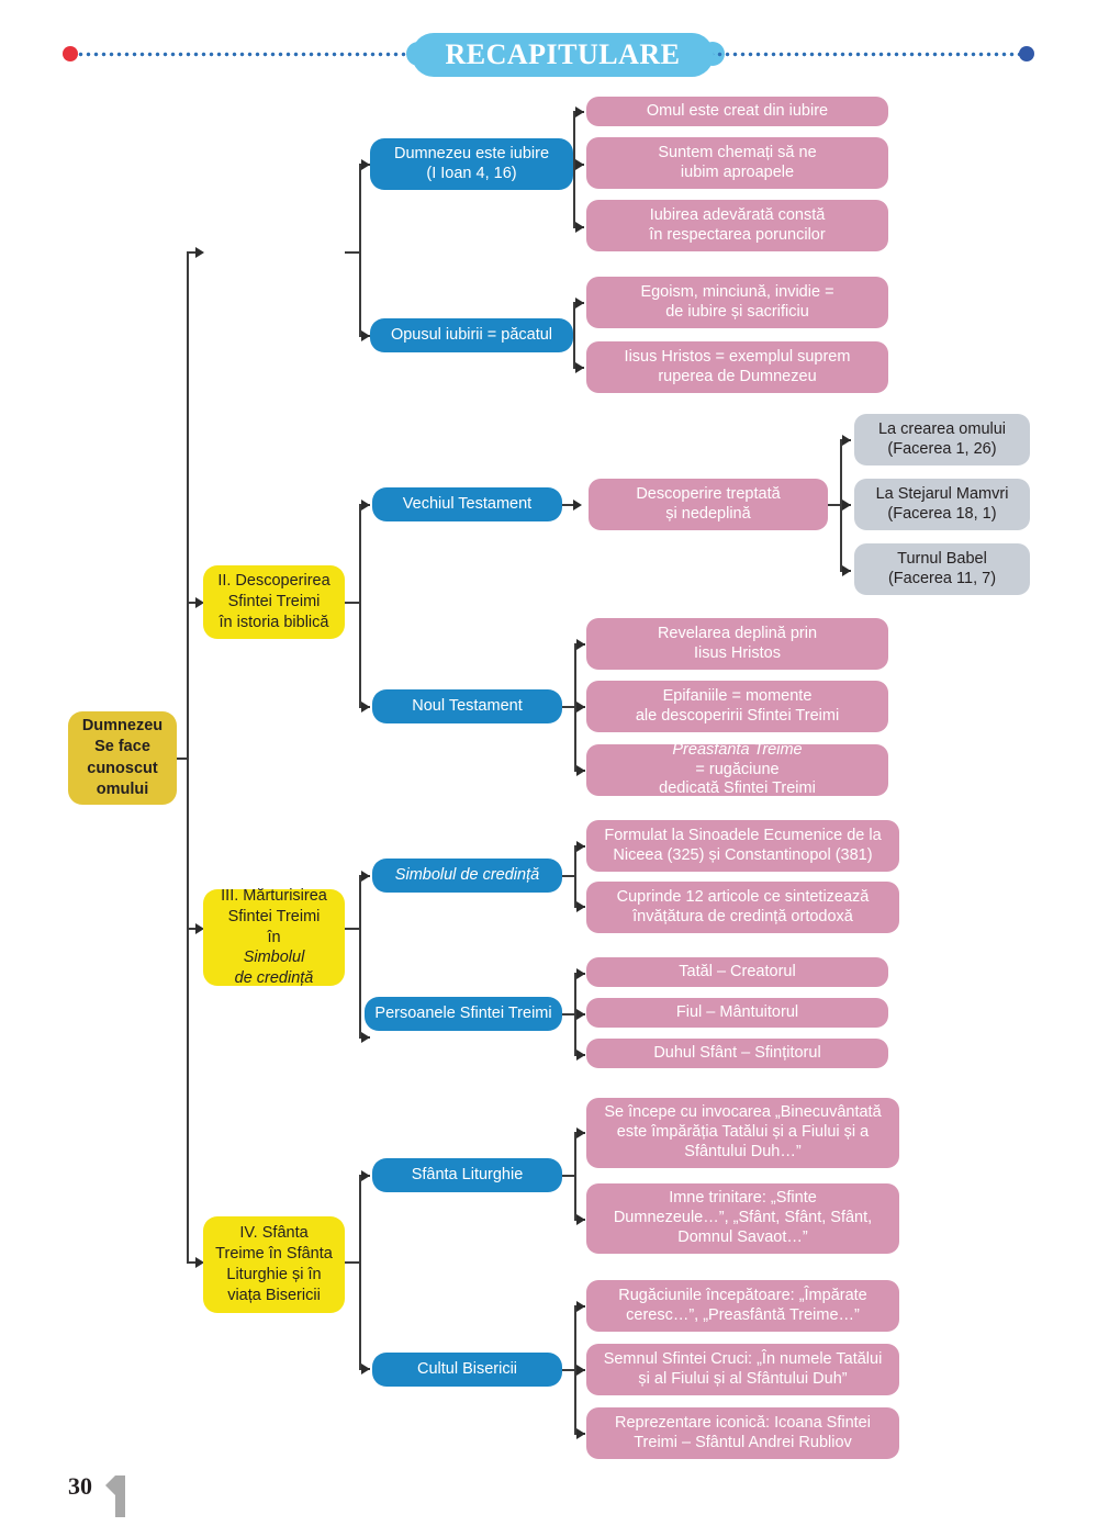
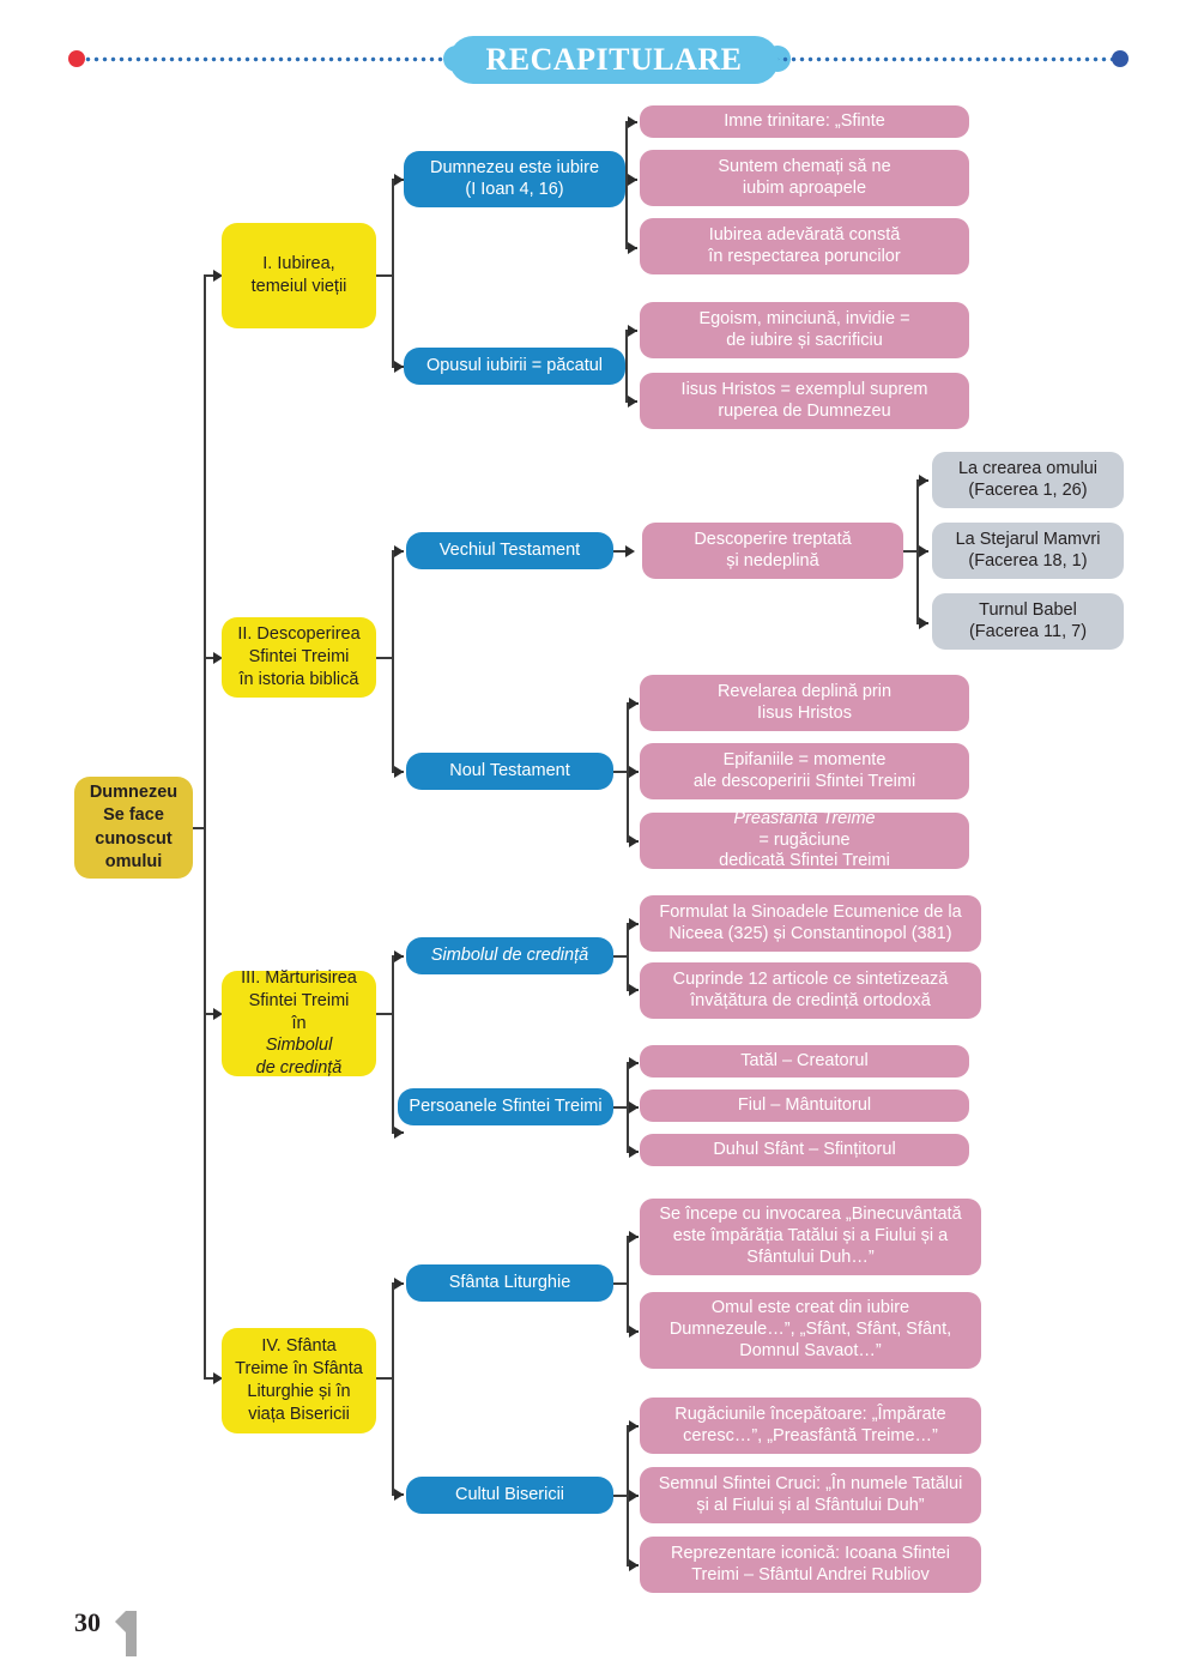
  RECAPITULARE
  Dumnezeu
  Se face
  cunoscut
  omului
+ I. Iubirea,
+ temeiul vieții
  Dumnezeu este iubire
  (I Ioan 4, 16)
- Omul este creat din iubire
+ Imne trinitare: „Sfinte
  Suntem chemați să ne
  iubim aproapele
  Iubirea adevărată constă
  în respectarea poruncilor
  Opusul iubirii = păcatul
  Egoism, minciună, invidie =
  de iubire și sacrificiu
  Iisus Hristos = exemplul suprem
  ruperea de Dumnezeu
  II. Descoperirea
  Sfintei Treimi
  în istoria biblică
  Vechiul Testament
  Descoperire treptată
  și nedeplină
  La crearea omului
  (Facerea 1, 26)
  La Stejarul Mamvri
  (Facerea 18, 1)
  Turnul Babel
  (Facerea 11, 7)
  Noul Testament
  Revelarea deplină prin
  Iisus Hristos
  Epifaniile = momente
  ale descoperirii Sfintei Treimi
  Preasfântă Treime
  = rugăciune
  dedicată Sfintei Treimi
  III. Mărturisirea
  Sfintei Treimi
  în
  Simbolul
  de credință
  Simbolul de credință
  Formulat la Sinoadele Ecumenice de la
  Niceea (325) și Constantinopol (381)
  Cuprinde 12 articole ce sintetizează
  învățătura de credință ortodoxă
  Persoanele Sfintei Treimi
  Tatăl – Creatorul
  Fiul – Mântuitorul
  Duhul Sfânt – Sfințitorul
  IV. Sfânta
  Treime în Sfânta
  Liturghie și în
  viața Bisericii
  Sfânta Liturghie
  Se începe cu invocarea „Binecuvântată
  este împărăția Tatălui și a Fiului și a
  Sfântului Duh…”
- Imne trinitare: „Sfinte
+ Omul este creat din iubire
  Dumnezeule…”, „Sfânt, Sfânt, Sfânt,
  Domnul Savaot…”
  Cultul Bisericii
  Rugăciunile începătoare: „Împărate
  ceresc…”, „Preasfântă Treime…”
  Semnul Sfintei Cruci: „În numele Tatălui
  și al Fiului și al Sfântului Duh”
  Reprezentare iconică: Icoana Sfintei
  Treimi – Sfântul Andrei Rubliov
  30
